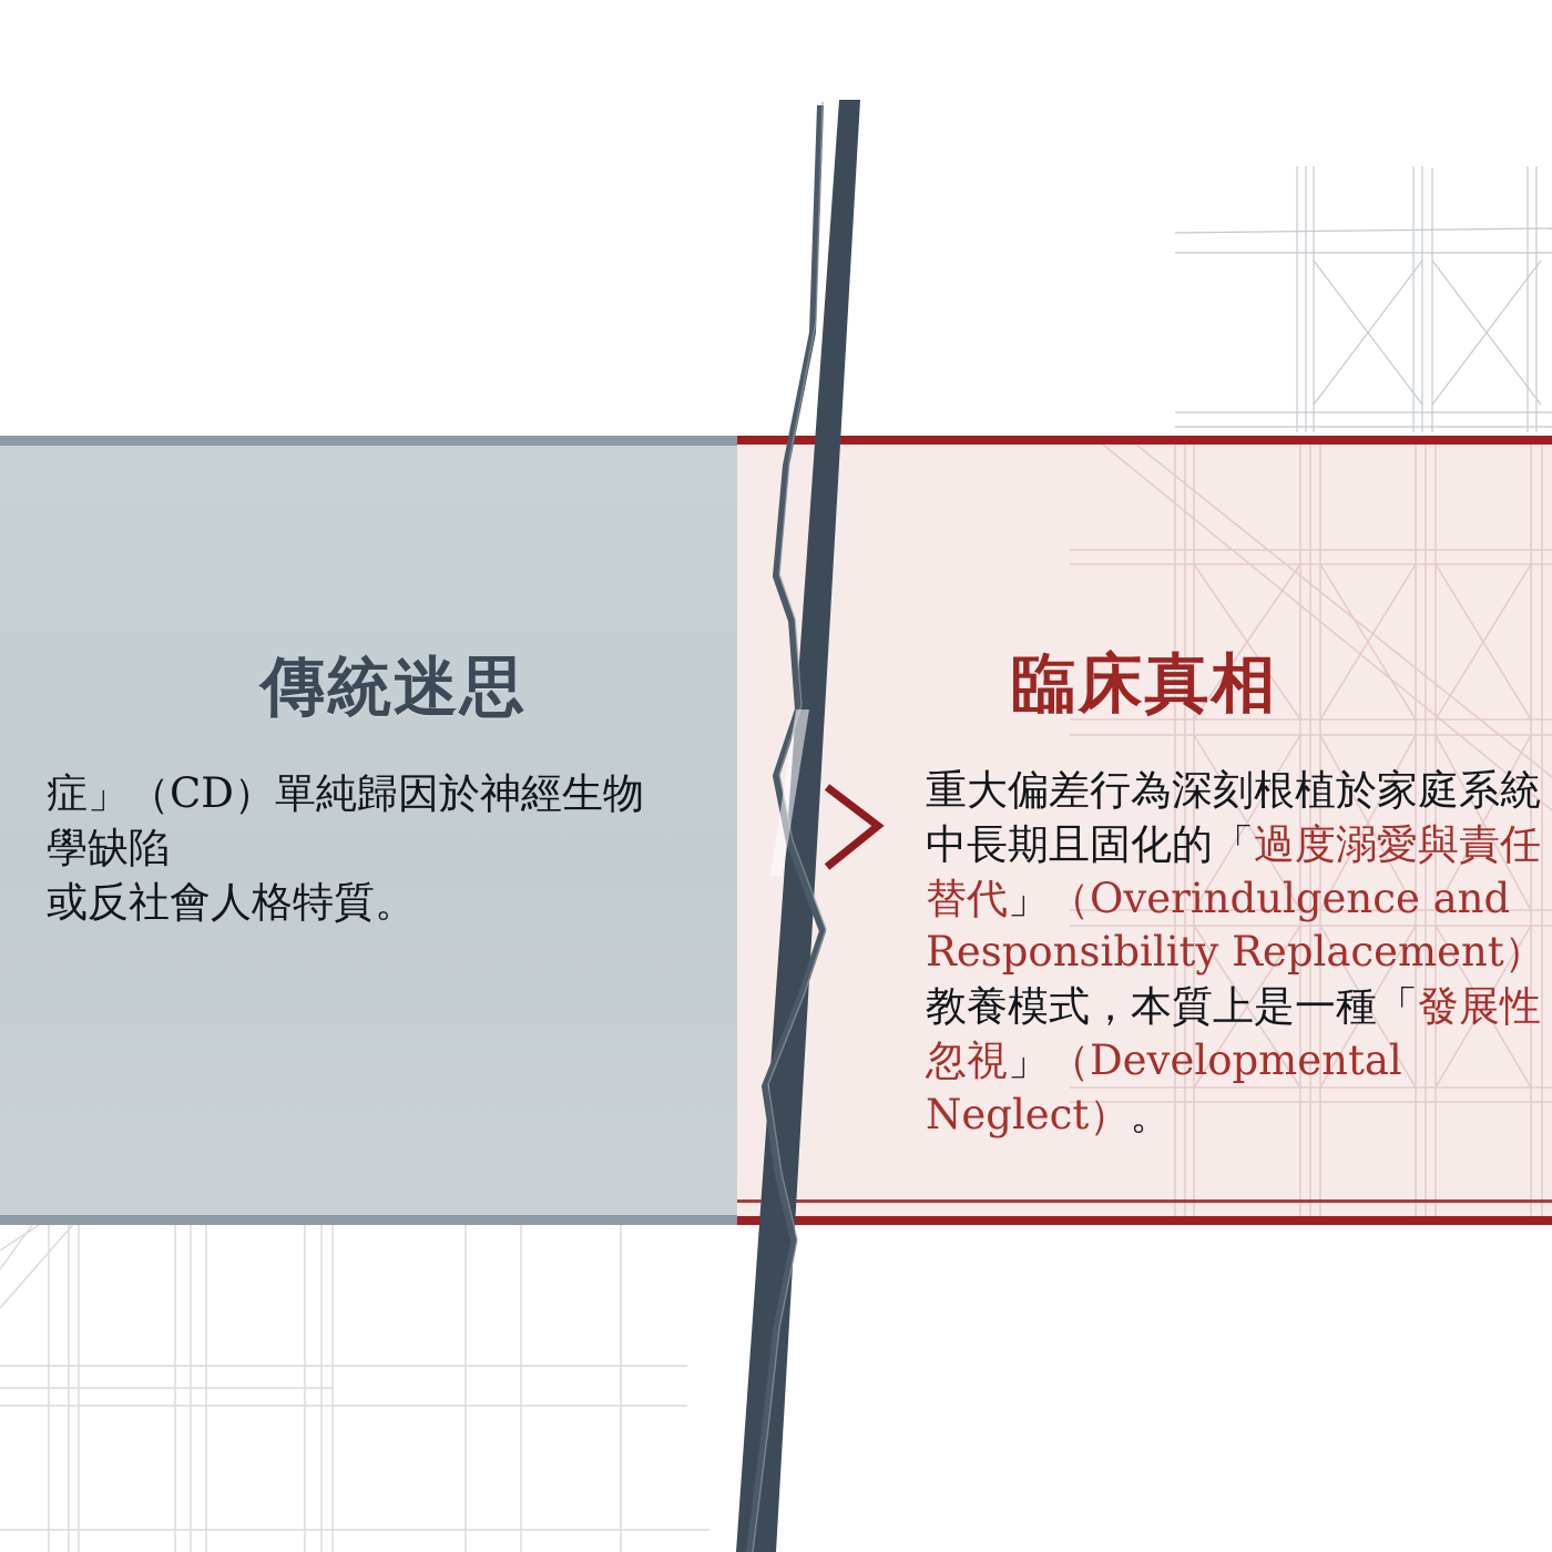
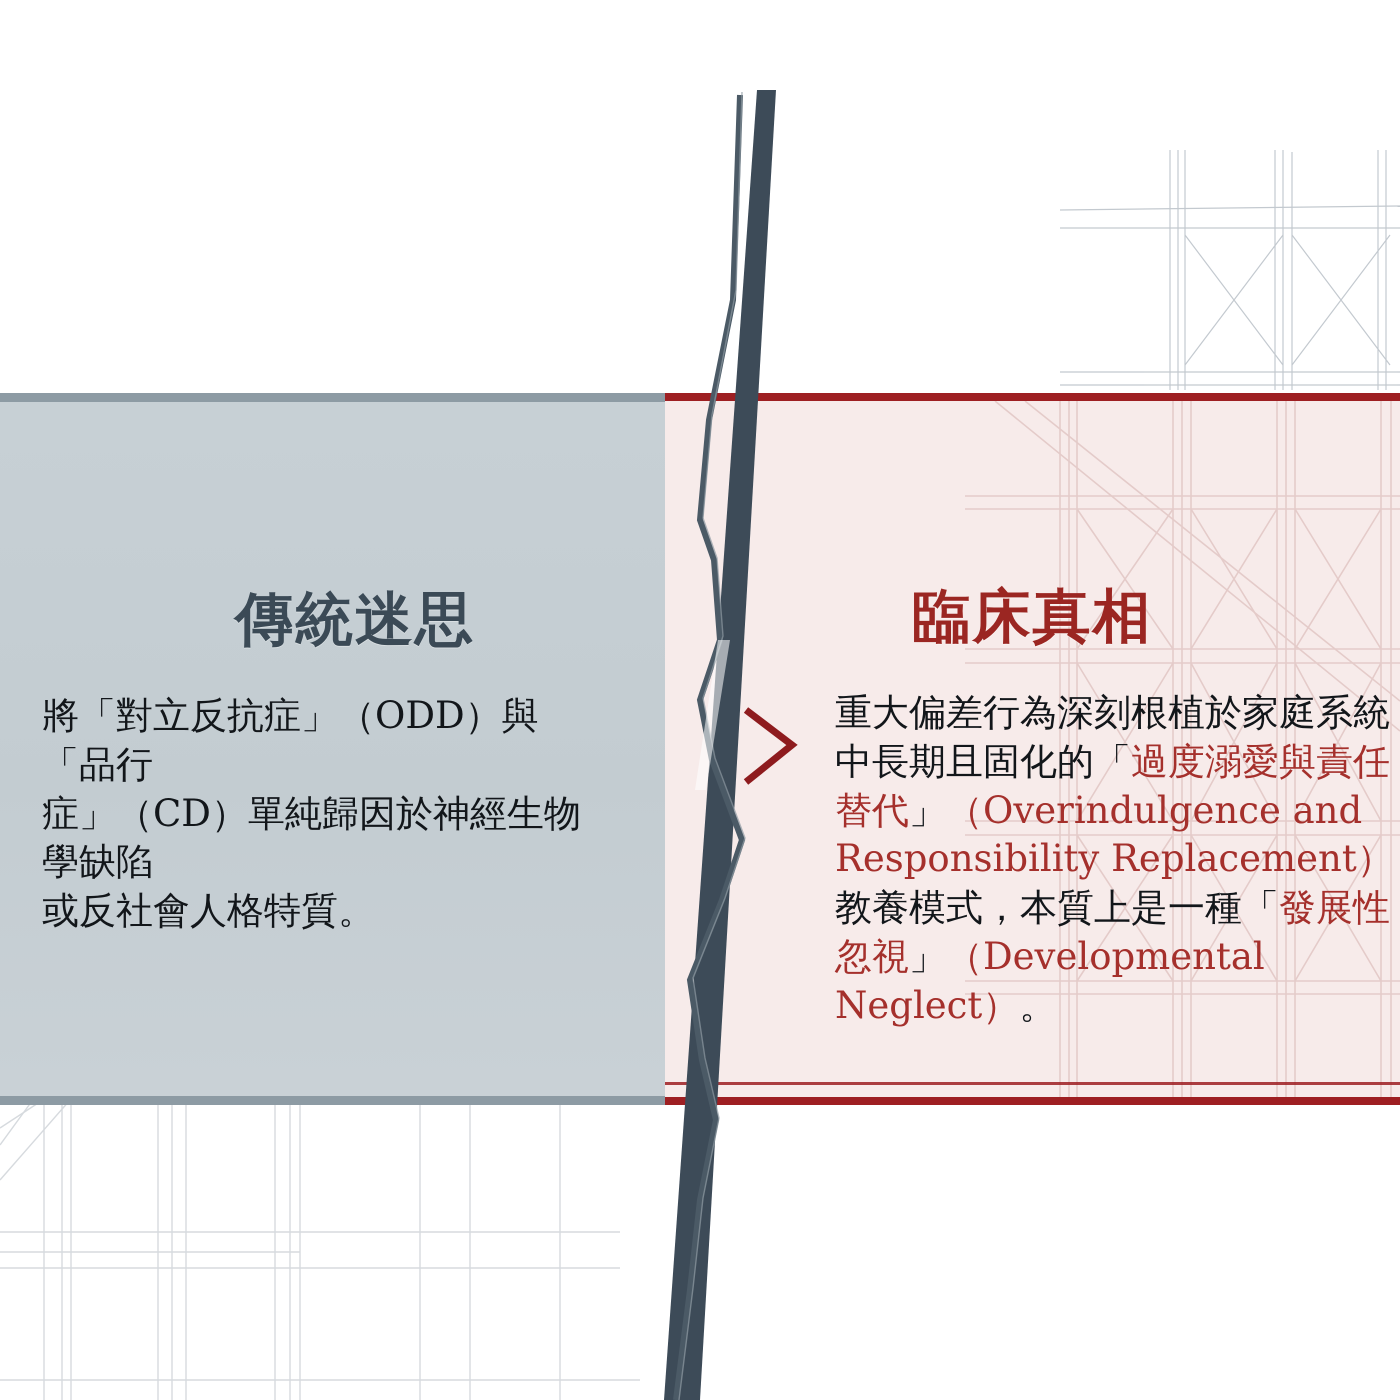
  傳統迷思
+ 將「對立反抗症」（ODD）與「品行
  症」（CD）單純歸因於神經生物學缺陷
  或反社會人格特質。
  臨床真相
  重大偏差行為深刻根植於家庭系統中長期且固化的「過度溺愛與責任替代」（Overindulgence and Responsibility Replacement）教養模式，本質上是一種「發展性忽視」（Developmental Neglect）。
